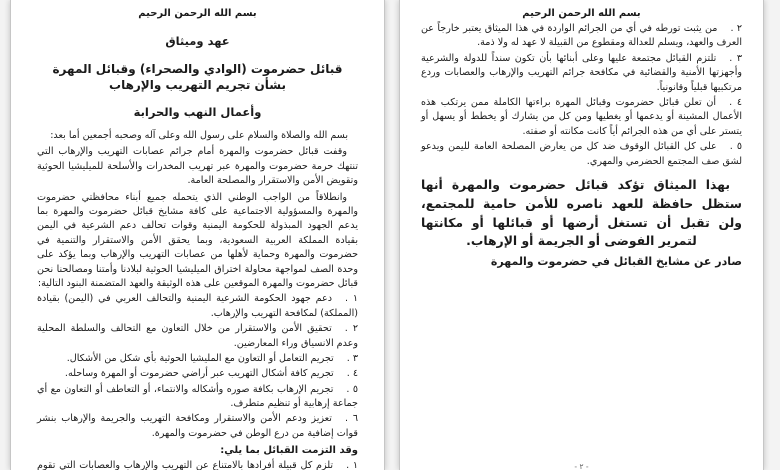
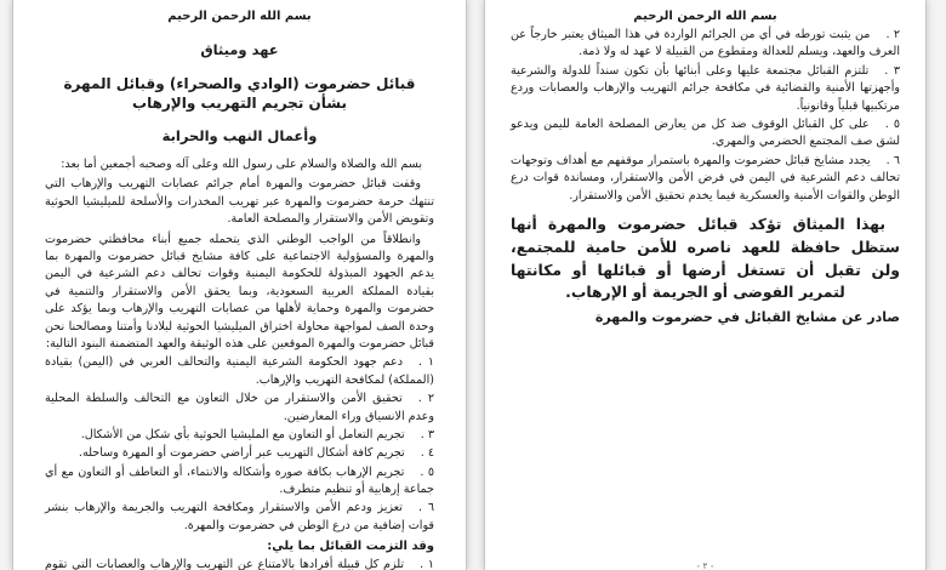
  بسم الله الرحمن الرحيم
  عهد وميثاق
  قبائل حضرموت (الوادي والصحراء) وقبائل المهرة بشأن تجريم التهريب والإرهاب
  وأعمال النهب والحرابة
  بسم الله والصلاة والسلام على رسول الله وعلى آله وصحبه أجمعين أما بعد:
  وقفت قبائل حضرموت والمهرة أمام جرائم عصابات التهريب والإرهاب التي تنتهك حرمة حضرموت والمهرة عبر تهريب المخدرات والأسلحة للميليشيا الحوثية وتقويض الأمن والاستقرار والمصلحة العامة.
  وانطلاقاً من الواجب الوطني الذي يتحمله جميع أبناء محافظتي حضرموت والمهرة والمسؤولية الاجتماعية على كافة مشايخ قبائل حضرموت والمهرة بما يدعم الجهود المبذولة للحكومة اليمنية وقوات تحالف دعم الشرعية في اليمن بقيادة المملكة العربية السعودية، وبما يحقق الأمن والاستقرار والتنمية في حضرموت والمهرة وحماية لأهلها من عصابات التهريب والإرهاب وبما يؤكد على وحدة الصف لمواجهة محاولة اختراق الميليشيا الحوثية لبلادنا وأمتنا ومصالحنا نحن قبائل حضرموت والمهرة الموقعين على هذه الوثيقة والعهد المتضمنة البنود التالية:
  ١ .دعم جهود الحكومة الشرعية اليمنية والتحالف العربي في (اليمن) بقيادة (المملكة) لمكافحة التهريب والإرهاب.
  ٢ .تحقيق الأمن والاستقرار من خلال التعاون مع التحالف والسلطة المحلية وعدم الانسياق وراء المعارضين.
  ٣ .تجريم التعامل أو التعاون مع المليشيا الحوثية بأي شكل من الأشكال.
  ٤ .تجريم كافة أشكال التهريب عبر أراضي حضرموت أو المهرة وساحله.
  ٥ .تجريم الإرهاب بكافة صوره وأشكاله والانتماء، أو التعاطف أو التعاون مع أي جماعة إرهابية أو تنظيم متطرف.
  ٦ .تعزيز ودعم الأمن والاستقرار ومكافحة التهريب والجريمة والإرهاب بنشر قوات إضافية من درع الوطن في حضرموت والمهرة.
  وقد التزمت القبائل بما يلي:
  بسم الله الرحمن الرحيم
  ٢ .من يثبت تورطه في أي من الجرائم الواردة في هذا الميثاق يعتبر خارجاً عن العرف والعهد، ويسلم للعدالة ومقطوع من القبيلة لا عهد له ولا ذمة.
  ٣ .تلتزم القبائل مجتمعة عليها وعلى أبنائها بأن تكون سنداً للدولة والشرعية وأجهزتها الأمنية والقضائية في مكافحة جرائم التهريب والإرهاب والعصابات وردع مرتكبيها قبلياً وقانونياً.
- ٤ .أن تعلن قبائل حضرموت وقبائل المهرة براءتها الكاملة ممن يرتكب هذه الأعمال المشينة أو يدعمها أو يغطيها ومن كل من يشارك أو يخطط أو يسهل أو يتستر على أي من هذه الجرائم أياً كانت مكانته أو صفته.
  ٥ .على كل القبائل الوقوف ضد كل من يعارض المصلحة العامة لليمن ويدعو لشق صف المجتمع الحضرمي والمهري.
+ ٦ .يجدد مشايخ قبائل حضرموت والمهرة باستمرار موقفهم مع أهداف وتوجهات تحالف دعم الشرعية في اليمن في فرض الأمن والاستقرار، ومساندة قوات درع الوطن والقوات الأمنية والعسكرية فيما يخدم تحقيق الأمن والاستقرار.
  بهذا الميثاق تؤكد قبائل حضرموت والمهرة أنها ستظل حافظة للعهد ناصره للأمن حامية للمجتمع، ولن تقبل أن تستغل أرضها أو قبائلها أو مكانتها لتمرير الفوضى أو الجريمة أو الإرهاب.
  صادر عن مشايخ القبائل في حضرموت والمهرة
  - ٢ -
